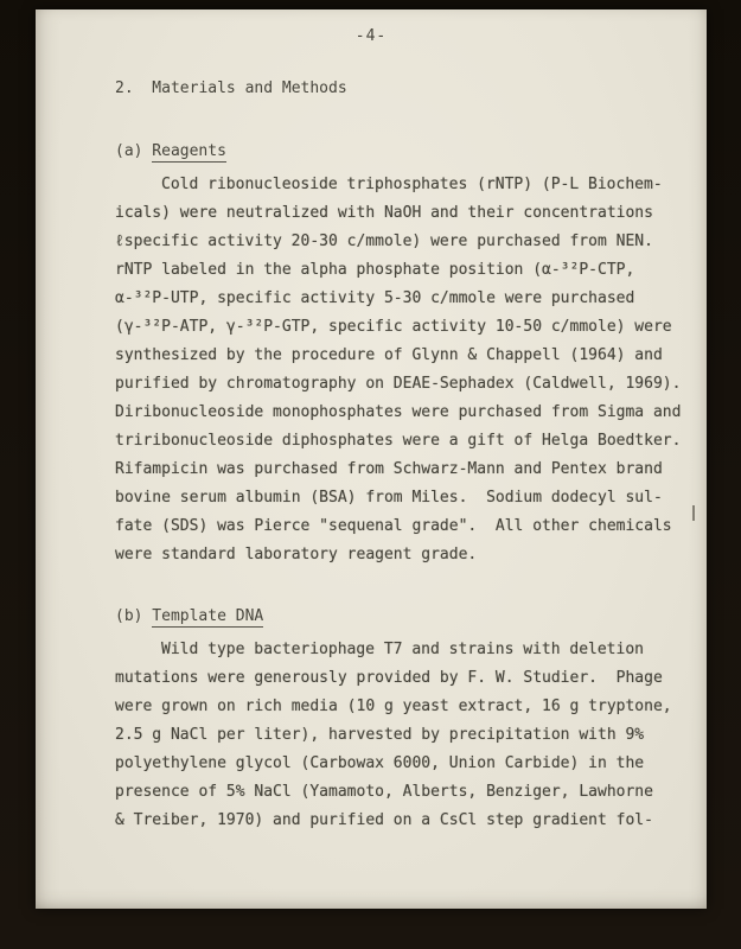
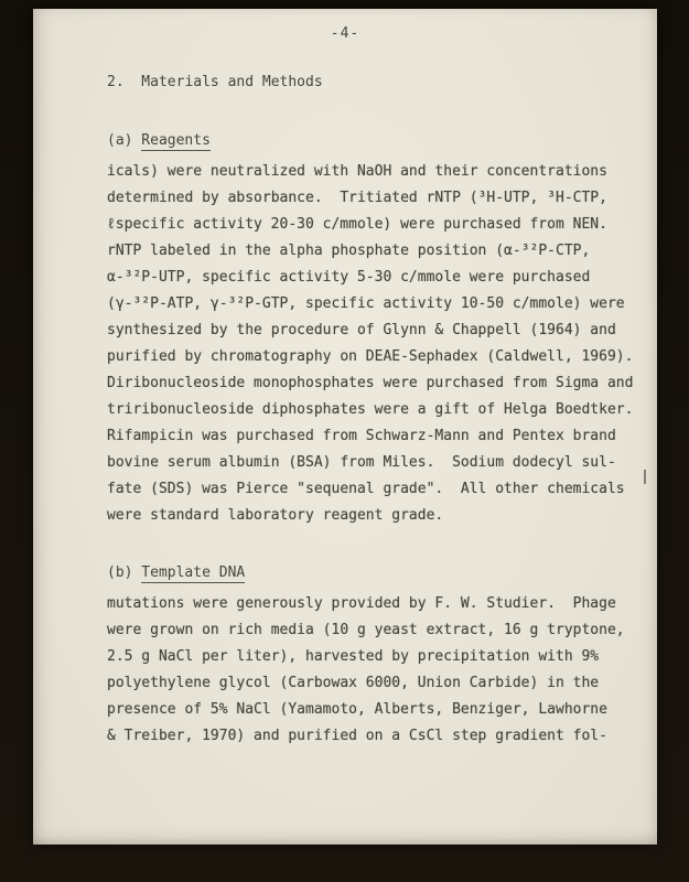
  -4-
  2. Materials and Methods
  (a) Reagents
- Cold ribonucleoside triphosphates (rNTP) (P-L Biochem-
  icals) were neutralized with NaOH and their concentrations
+ determined by absorbance. Tritiated rNTP (³H-UTP, ³H-CTP,
  ℓspecific activity 20-30 c/mmole) were purchased from NEN.
  rNTP labeled in the alpha phosphate position (α-³²P-CTP,
  α-³²P-UTP, specific activity 5-30 c/mmole were purchased
  (γ-³²P-ATP, γ-³²P-GTP, specific activity 10-50 c/mmole) were
  synthesized by the procedure of Glynn & Chappell (1964) and
  purified by chromatography on DEAE-Sephadex (Caldwell, 1969).
  Diribonucleoside monophosphates were purchased from Sigma and
  triribonucleoside diphosphates were a gift of Helga Boedtker.
  Rifampicin was purchased from Schwarz-Mann and Pentex brand
  bovine serum albumin (BSA) from Miles. Sodium dodecyl sul-
  fate (SDS) was Pierce "sequenal grade". All other chemicals
  were standard laboratory reagent grade.
  (b) Template DNA
- Wild type bacteriophage T7 and strains with deletion
  mutations were generously provided by F. W. Studier. Phage
  were grown on rich media (10 g yeast extract, 16 g tryptone,
  2.5 g NaCl per liter), harvested by precipitation with 9%
  polyethylene glycol (Carbowax 6000, Union Carbide) in the
  presence of 5% NaCl (Yamamoto, Alberts, Benziger, Lawhorne
  & Treiber, 1970) and purified on a CsCl step gradient fol-
